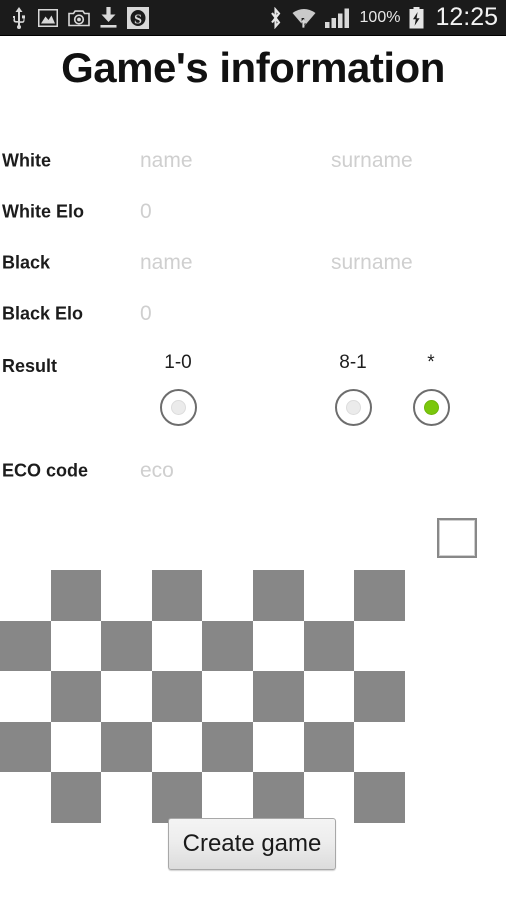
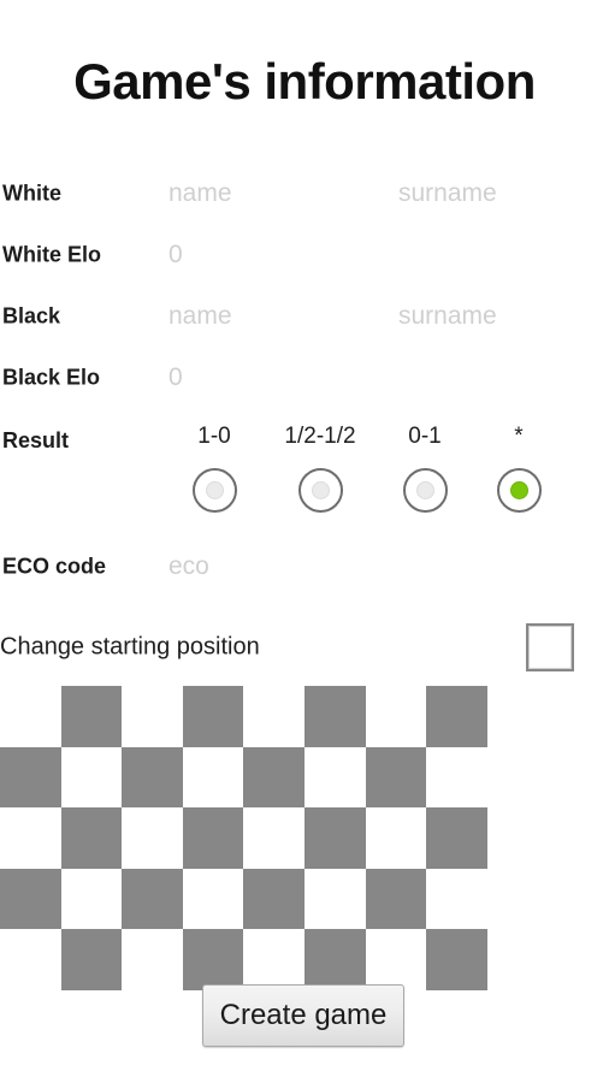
- S
- 100%
- 12:25
  Game's information
  White
  name
  surname
  White Elo
  0
  Black
  name
  surname
  Black Elo
  0
  Result
  1-0
+ 1/2-1/2
- 8-1
+ 0-1
  *
  ECO code
  eco
+ Change starting position
  Create game
